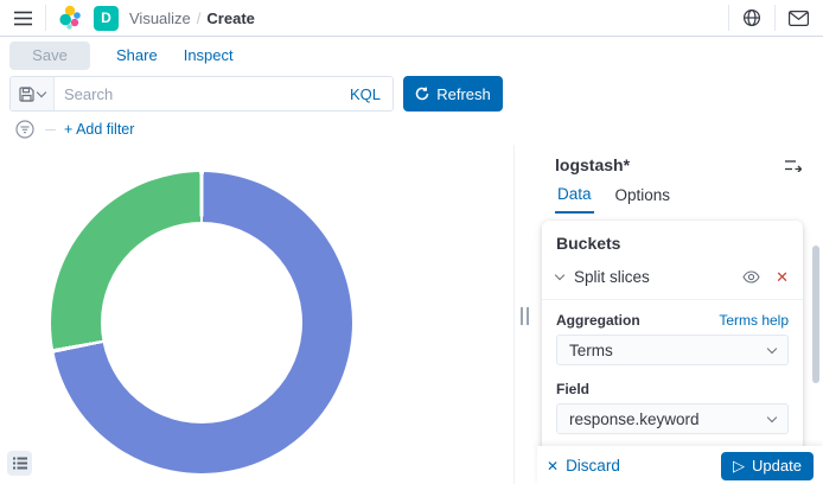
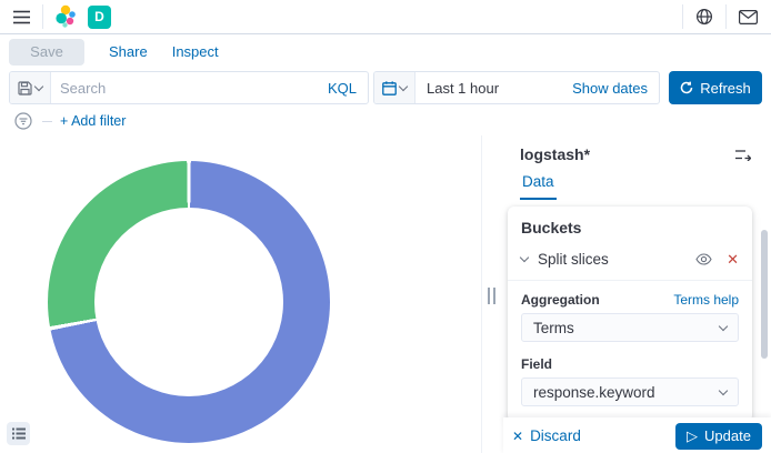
  D
- Visualize
- /
- Create
  Save
  Share
  Inspect
  Search
  KQL
+ Last 1 hour
+ Show dates
  Refresh
  + Add filter
  logstash*
  Data
- Options
  Buckets
  Split slices
  ✕
  Aggregation
  Terms help
  Terms
  Field
  response.keyword
  ✕
  Discard
  ▷
  Update
